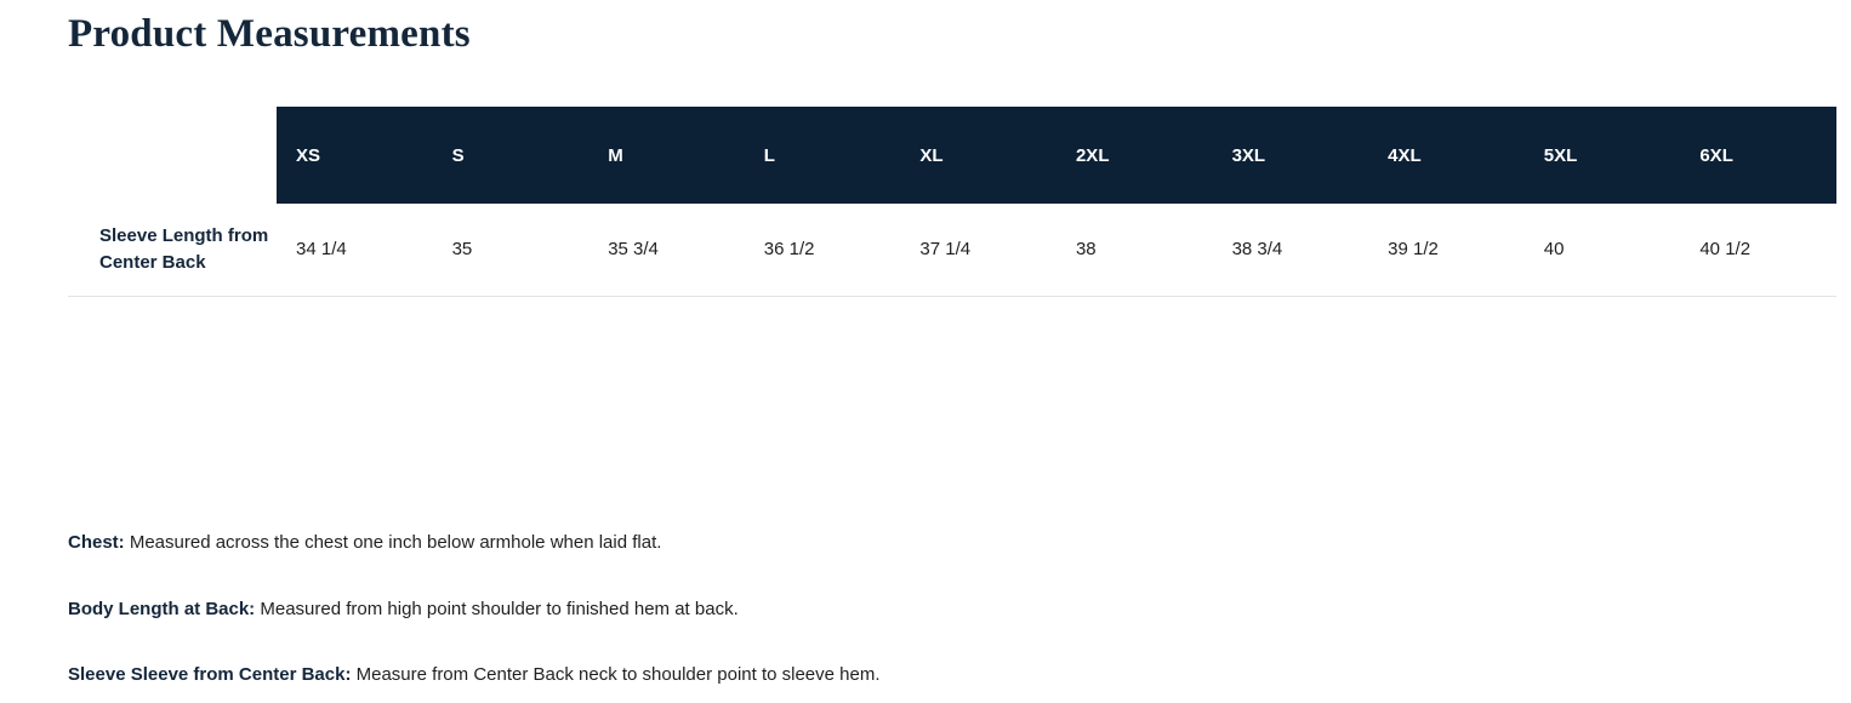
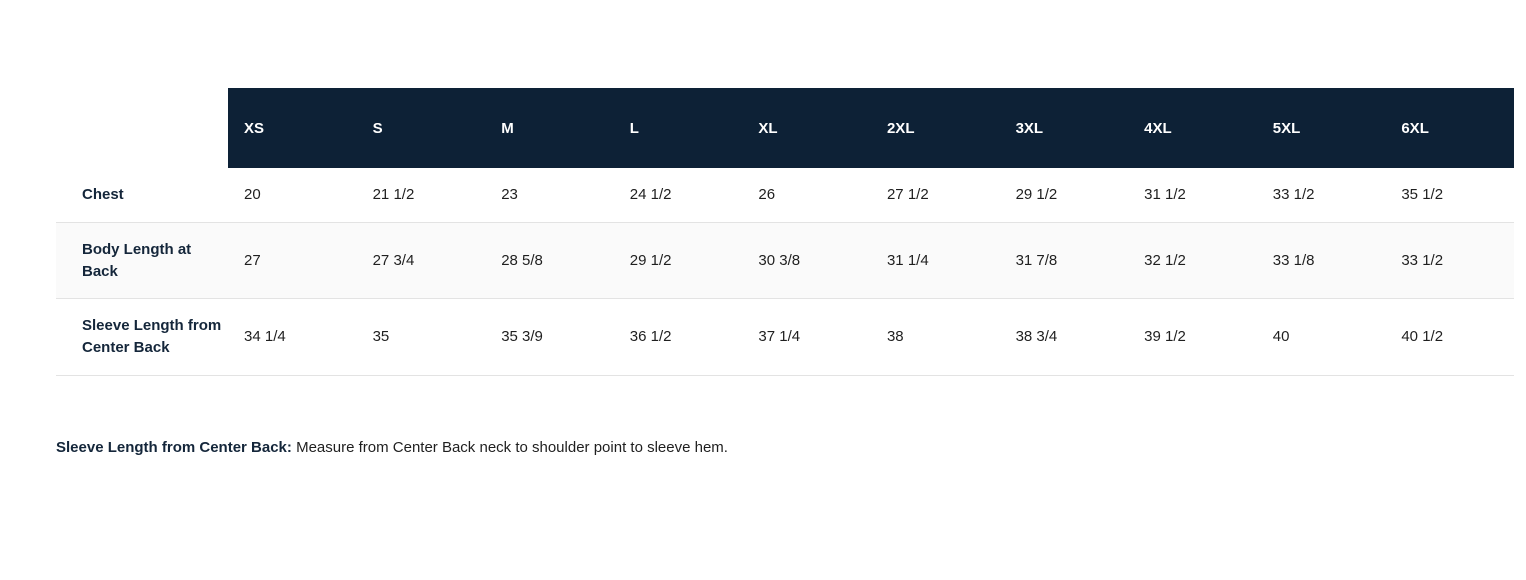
- Product Measurements
  	XS	S	M	L	XL	2XL	3XL	4XL	5XL	6XL
+ Chest	20	21 1/2	23	24 1/2	26	27 1/2	29 1/2	31 1/2	33 1/2	35 1/2
+ Body Length at Back	27	27 3/4	28 5/8	29 1/2	30 3/8	31 1/4	31 7/8	32 1/2	33 1/8	33 1/2
- Sleeve Length from Center Back	34 1/4	35	35 3/4	36 1/2	37 1/4	38	38 3/4	39 1/2	40	40 1/2
+ Sleeve Length from Center Back	34 1/4	35	35 3/9	36 1/2	37 1/4	38	38 3/4	39 1/2	40	40 1/2
- Chest: Measured across the chest one inch below armhole when laid flat.
- Body Length at Back: Measured from high point shoulder to finished hem at back.
- Sleeve Sleeve from Center Back: Measure from Center Back neck to shoulder point to sleeve hem.
+ Sleeve Length from Center Back: Measure from Center Back neck to shoulder point to sleeve hem.
